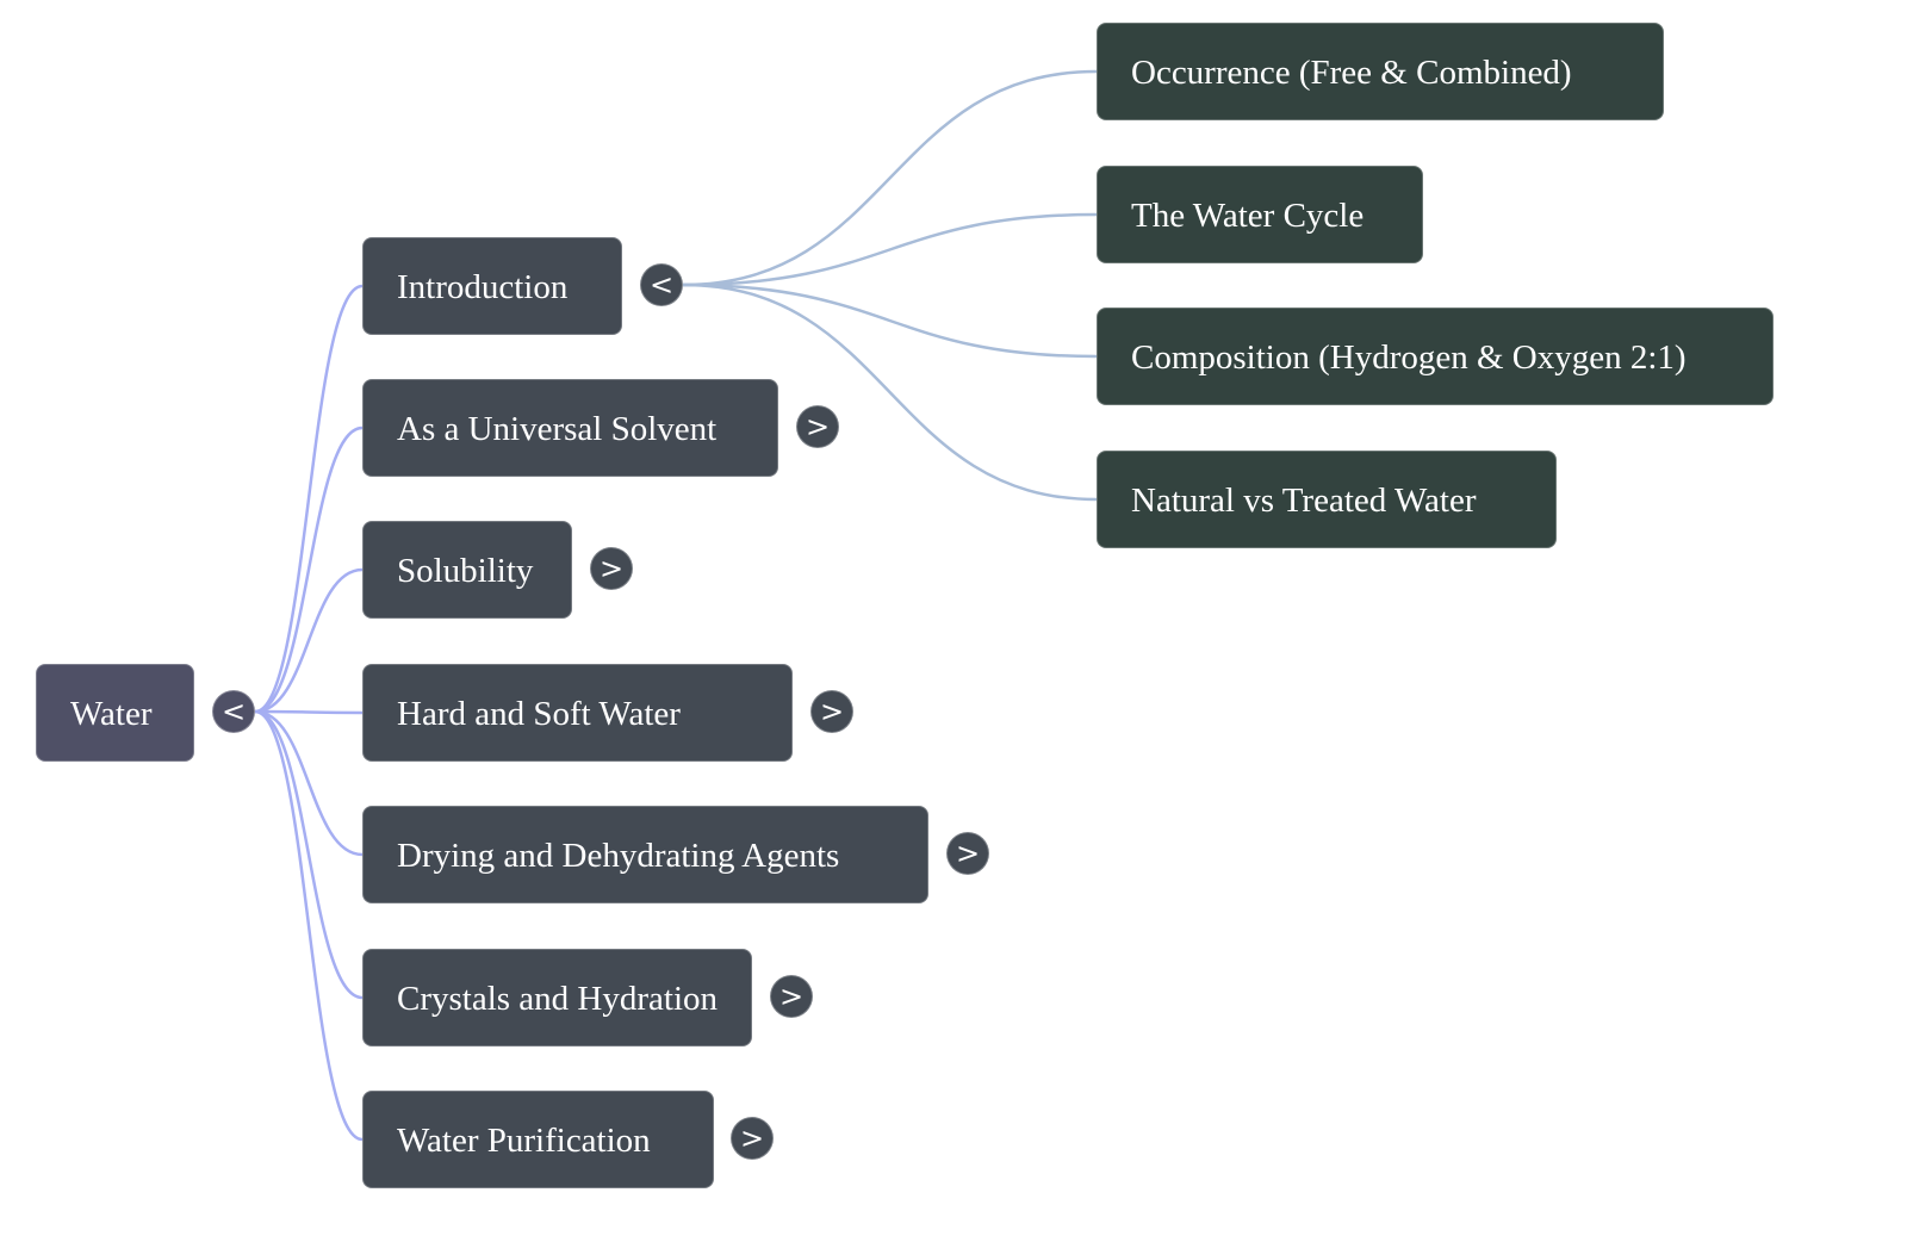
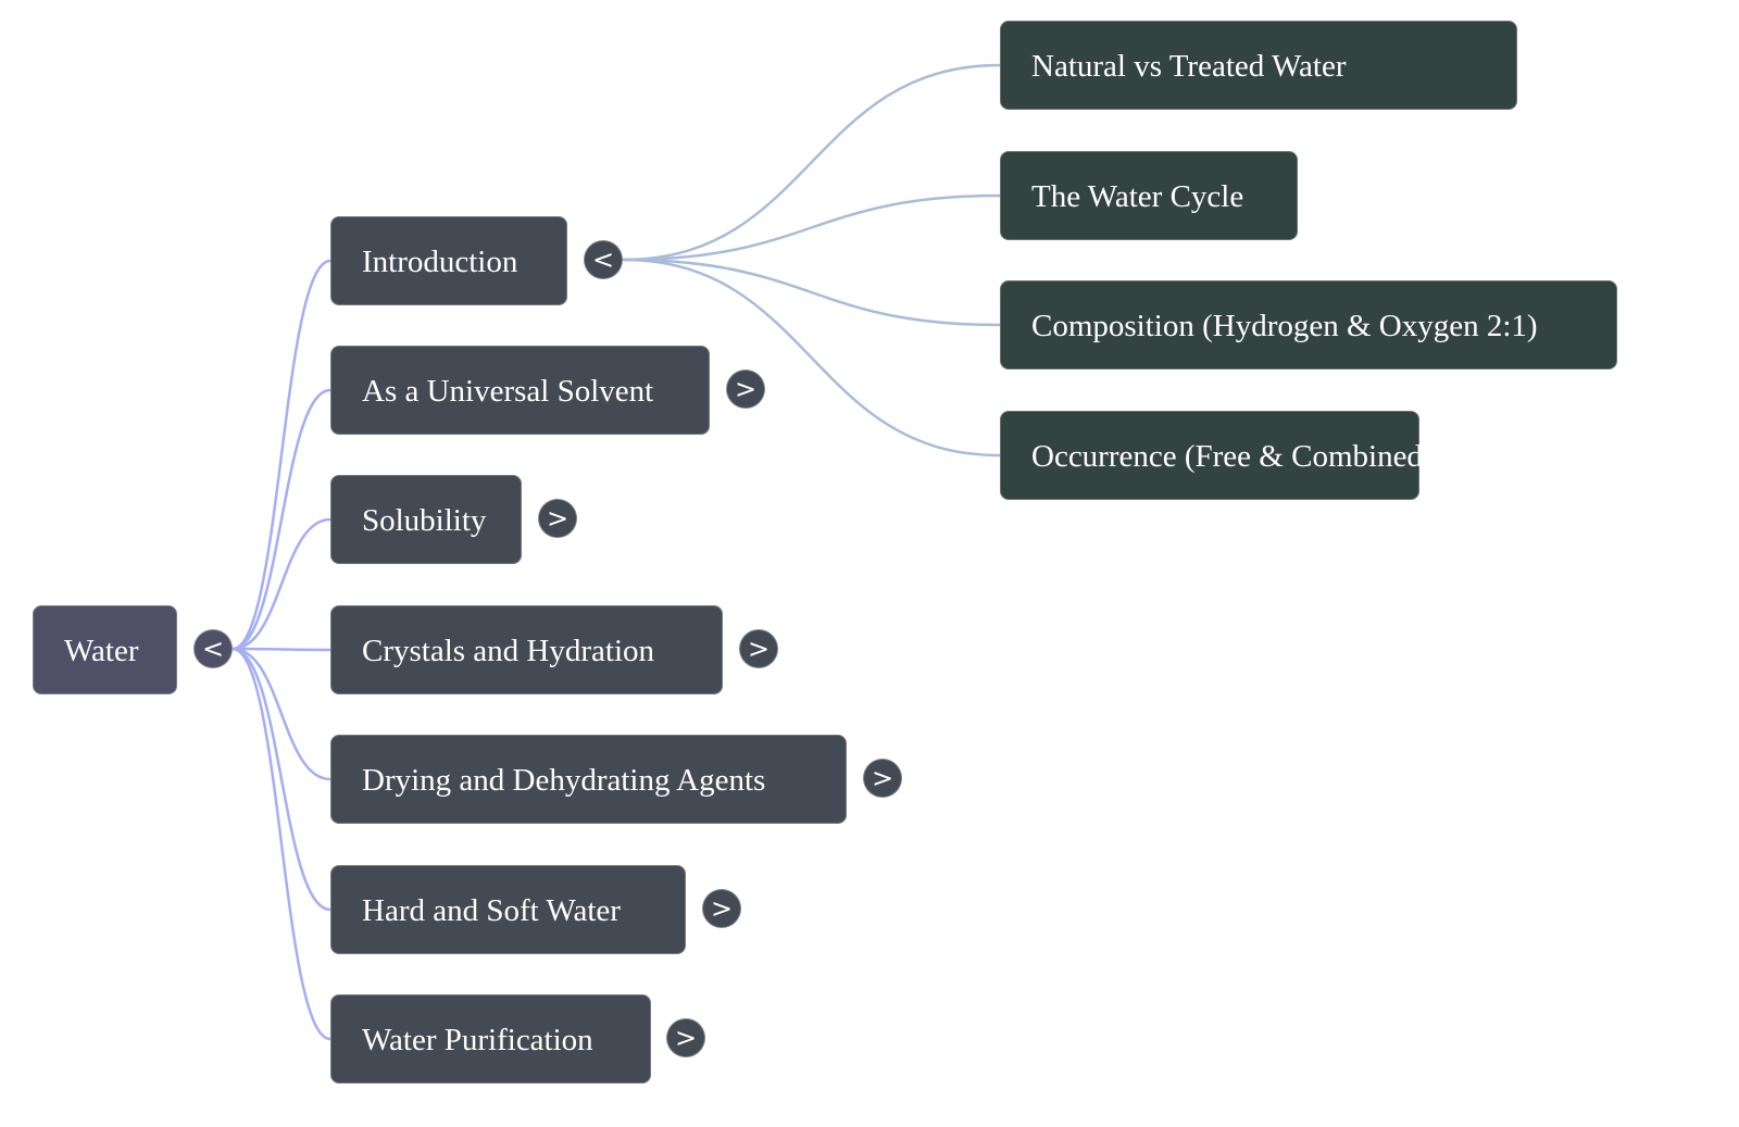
  Water
  <
  Introduction
  <
  As a Universal Solvent
  >
  Solubility
  >
- Hard and Soft Water
+ Crystals and Hydration
  >
  Drying and Dehydrating Agents
  >
- Crystals and Hydration
+ Hard and Soft Water
  >
  Water Purification
  >
- Occurrence (Free & Combined)
+ Natural vs Treated Water
  The Water Cycle
  Composition (Hydrogen & Oxygen 2:1)
- Natural vs Treated Water
+ Occurrence (Free & Combined)
